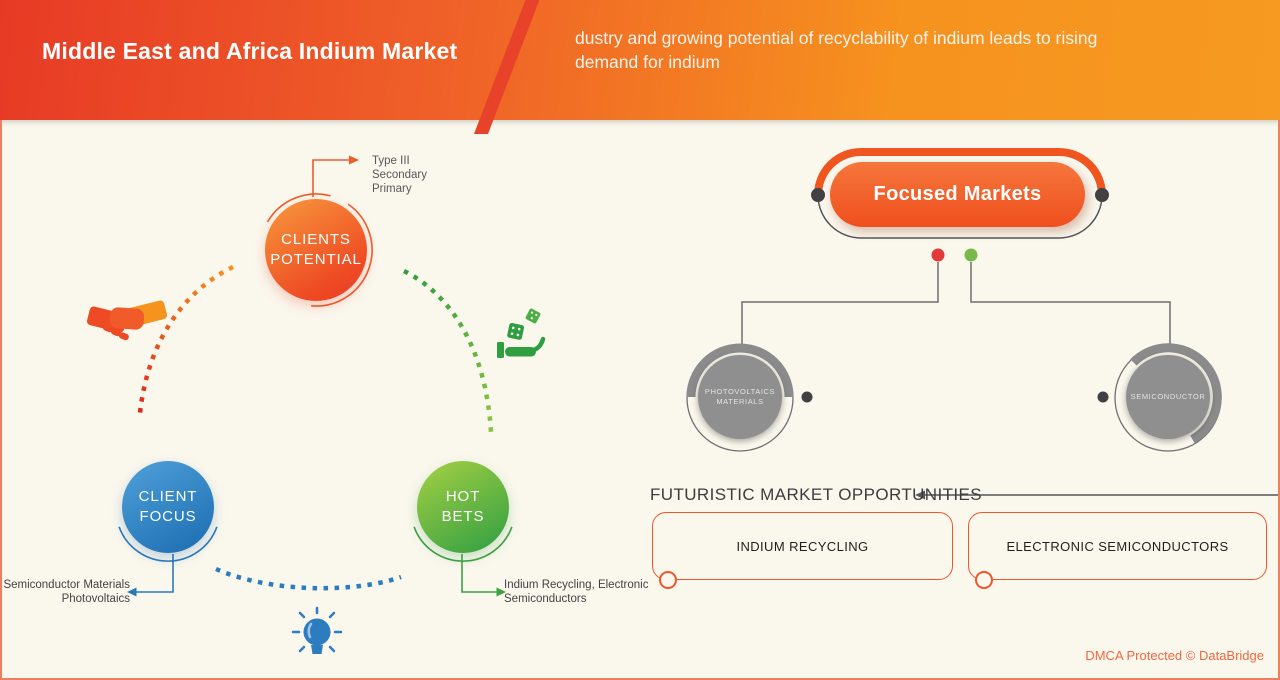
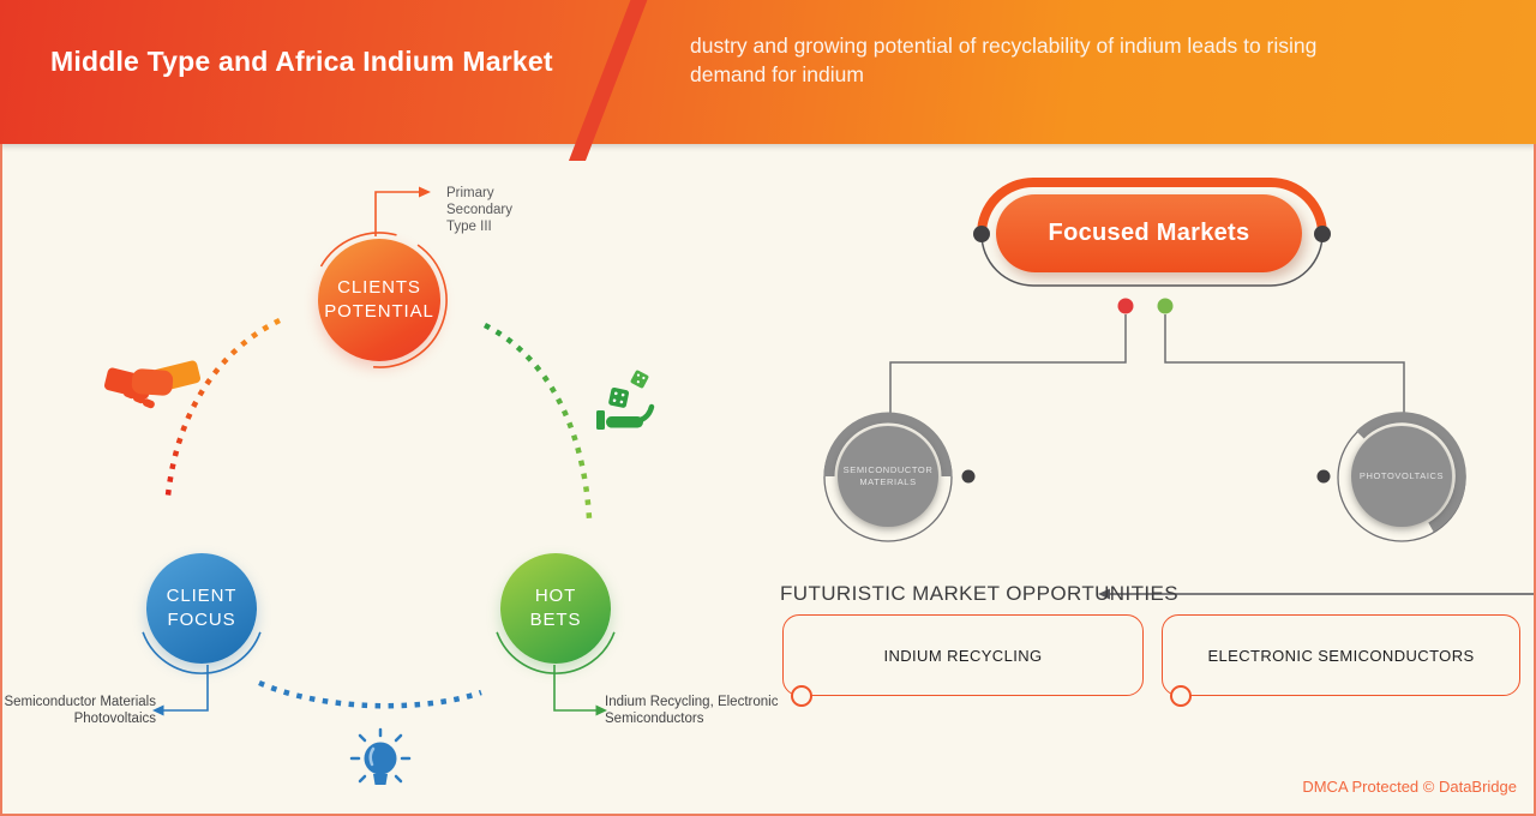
- Middle East and Africa Indium Market
+ Middle Type and Africa Indium Market
  dustry and growing potential of recyclability of indium leads to rising
  demand for indium
  CLIENTS
  POTENTIAL
  CLIENT
  FOCUS
  HOT
  BETS
- Type III
+ Primary
  Secondary
- Primary
+ Type III
  Semiconductor Materials
  Photovoltaics
  Indium Recycling, Electronic
  Semiconductors
  Focused Markets
- PHOTOVOLTAICS
+ SEMICONDUCTOR
  MATERIALS
- SEMICONDUCTOR
+ PHOTOVOLTAICS
  FUTURISTIC MARKET OPPORTUNITIES
  INDIUM RECYCLING
  ELECTRONIC SEMICONDUCTORS
  DMCA Protected © DataBridge
